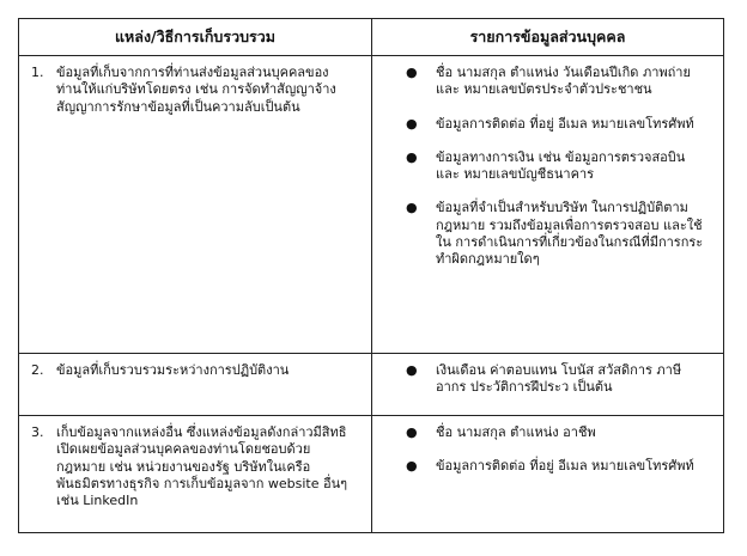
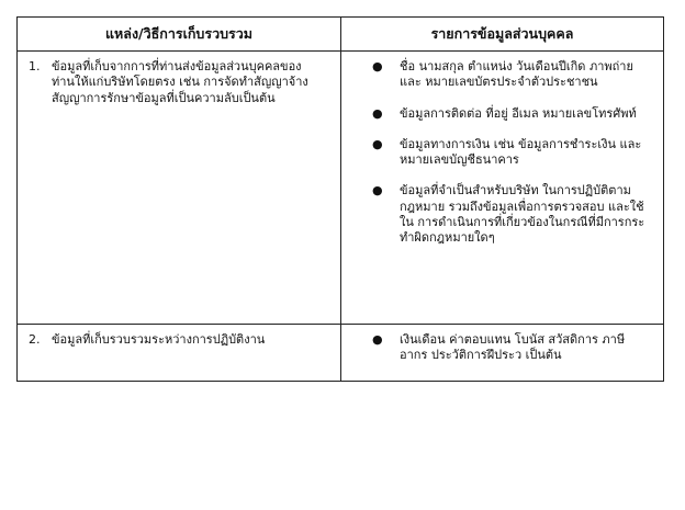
  แหล่ง/วิธีการเก็บรวบรวม	รายการข้อมูลส่วนบุคคล
- 1. ข้อมูลที่เก็บจากการที่ท่านส่งข้อมูลส่วนบุคคลของท่านให้แก่บริษัทโดยตรง เช่น การจัดทำสัญญาจ้าง สัญญาการรักษาข้อมูลที่เป็นความลับเป็นต้น	● ชื่อ นามสกุล ตำแหน่ง วันเดือนปีเกิด ภาพถ่าย และ หมายเลขบัตรประจำตัวประชาชน ● ข้อมูลการติดต่อ ที่อยู่ อีเมล หมายเลขโทรศัพท์ ● ข้อมูลทางการเงิน เช่น ข้อมูอการตรวจสอบิน และ หมายเลขบัญชีธนาคาร ● ข้อมูลที่จำเป็นสำหรับบริษัท ในการปฏิบัติตามกฎหมาย รวมถึงข้อมูลเพื่อการตรวจสอบ และใช้ใน การดำเนินการที่เกี่ยวข้องในกรณีที่มีการกระทำผิดกฎหมายใดๆ
+ 1. ข้อมูลที่เก็บจากการที่ท่านส่งข้อมูลส่วนบุคคลของท่านให้แก่บริษัทโดยตรง เช่น การจัดทำสัญญาจ้าง สัญญาการรักษาข้อมูลที่เป็นความลับเป็นต้น	● ชื่อ นามสกุล ตำแหน่ง วันเดือนปีเกิด ภาพถ่าย และ หมายเลขบัตรประจำตัวประชาชน ● ข้อมูลการติดต่อ ที่อยู่ อีเมล หมายเลขโทรศัพท์ ● ข้อมูลทางการเงิน เช่น ข้อมูลการชำระเงิน และ หมายเลขบัญชีธนาคาร ● ข้อมูลที่จำเป็นสำหรับบริษัท ในการปฏิบัติตามกฎหมาย รวมถึงข้อมูลเพื่อการตรวจสอบ และใช้ใน การดำเนินการที่เกี่ยวข้องในกรณีที่มีการกระทำผิดกฎหมายใดๆ
  2. ข้อมูลที่เก็บรวบรวมระหว่างการปฏิบัติงาน	● เงินเดือน ค่าตอบแทน โบนัส สวัสดิการ ภาษีอากร ประวัติการฝึประว เป็นต้น
- 3. เก็บข้อมูลจากแหล่งอื่น ซึ่งแหล่งข้อมูลดังกล่าวมีสิทธิเปิดเผยข้อมูลส่วนบุคคลของท่านโดยชอบด้วยกฎหมาย เช่น หน่วยงานของรัฐ บริษัทในเครือพันธมิตรทางธุรกิจ การเก็บข้อมูลจาก website อื่นๆ เช่น LinkedIn	● ชื่อ นามสกุล ตำแหน่ง อาชีพ ● ข้อมูลการติดต่อ ที่อยู่ อีเมล หมายเลขโทรศัพท์
